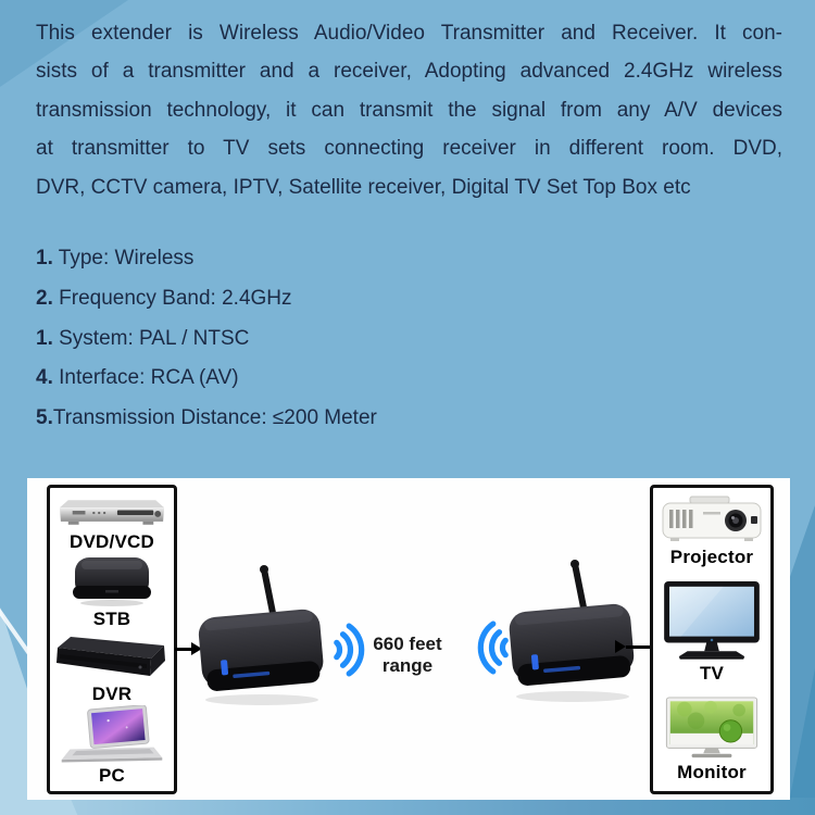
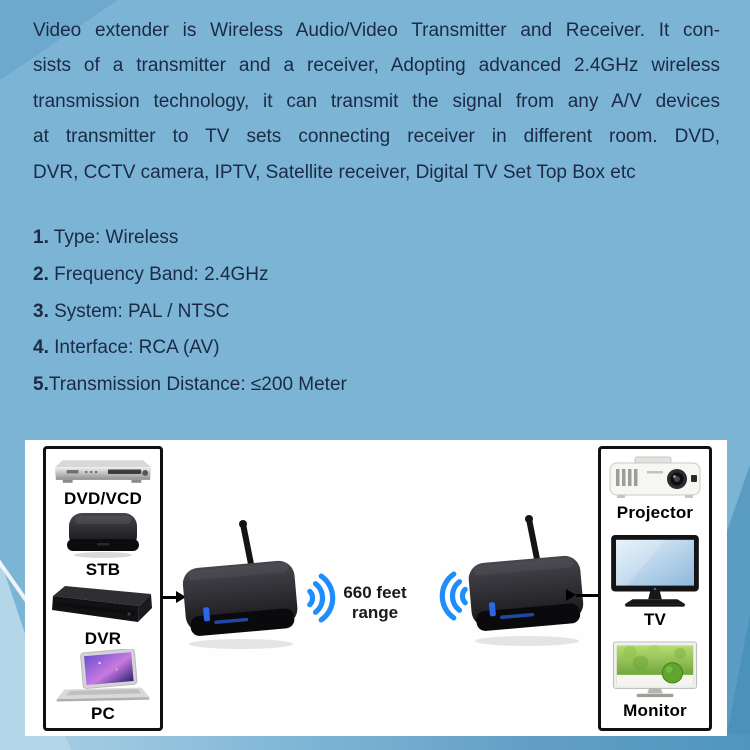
- This extender is Wireless Audio/Video Transmitter and Receiver. It con-
+ Video extender is Wireless Audio/Video Transmitter and Receiver. It con-
  sists of a transmitter and a receiver, Adopting advanced 2.4GHz wireless
  transmission technology, it can transmit the signal from any A/V devices
  at transmitter to TV sets connecting receiver in different room. DVD,
  DVR, CCTV camera, IPTV, Satellite receiver, Digital TV Set Top Box etc
  1. Type: Wireless
  2. Frequency Band: 2.4GHz
- 1. System: PAL / NTSC
+ 3. System: PAL / NTSC
  4. Interface: RCA (AV)
  5.Transmission Distance: ≤200 Meter
  DVD/VCD
  STB
  DVR
  PC
  660 feet range
  Projector
  TV
  Monitor
